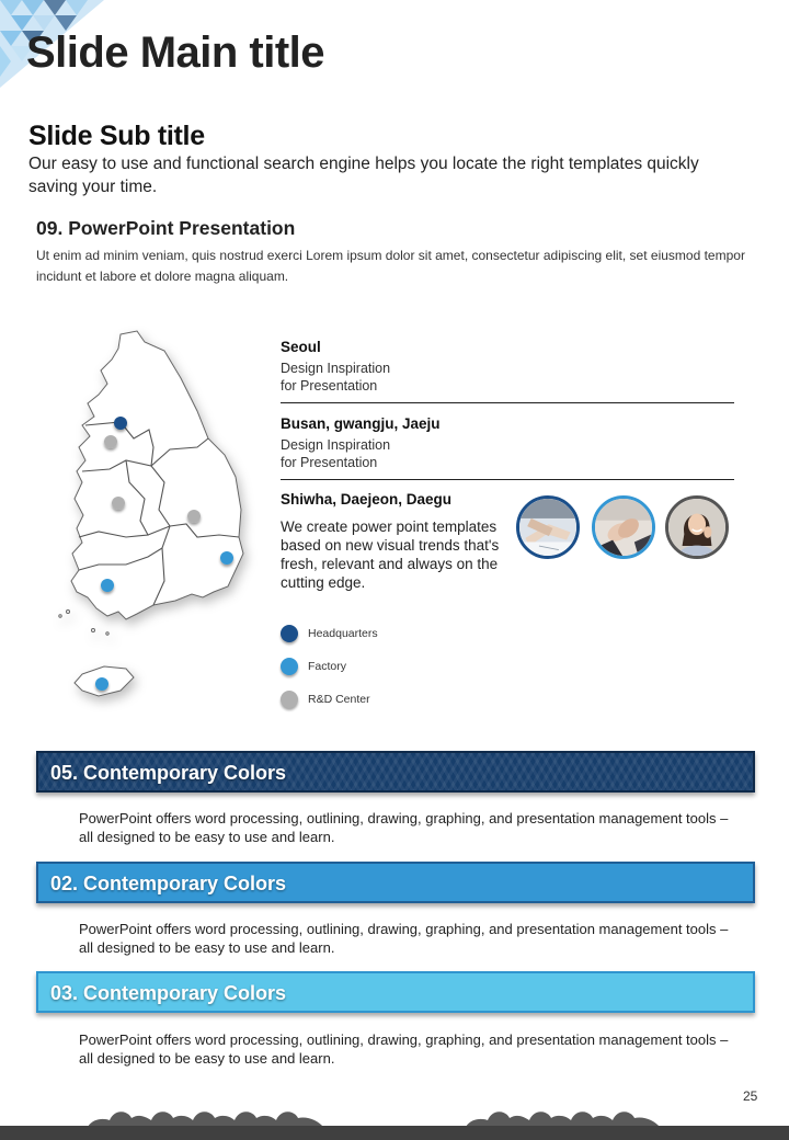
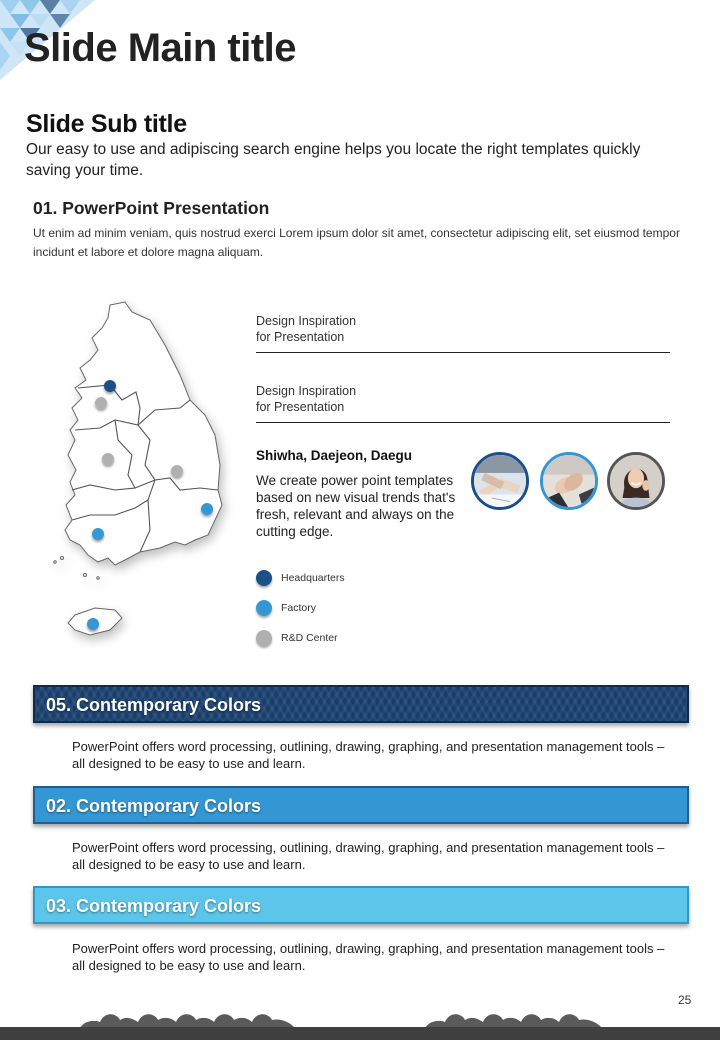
  Slide Main title
  Slide Sub title
- Our easy to use and functional search engine helps you locate the right templates quickly saving your time.
+ Our easy to use and adipiscing search engine helps you locate the right templates quickly saving your time.
- 09. PowerPoint Presentation
+ 01. PowerPoint Presentation
  Ut enim ad minim veniam, quis nostrud exerci Lorem ipsum dolor sit amet, consectetur adipiscing elit, set eiusmod tempor incidunt et labore et dolore magna aliquam.
- Seoul
  Design Inspiration
  for Presentation
- Busan, gwangju, Jaeju
  Design Inspiration
  for Presentation
  Shiwha, Daejeon, Daegu
  We create power point templates based on new visual trends that's fresh, relevant and always on the cutting edge.
  Headquarters
  Factory
  R&D Center
  05. Contemporary Colors
  PowerPoint offers word processing, outlining, drawing, graphing, and presentation management tools – all designed to be easy to use and learn.
  02. Contemporary Colors
  PowerPoint offers word processing, outlining, drawing, graphing, and presentation management tools – all designed to be easy to use and learn.
  03. Contemporary Colors
  PowerPoint offers word processing, outlining, drawing, graphing, and presentation management tools – all designed to be easy to use and learn.
  25
